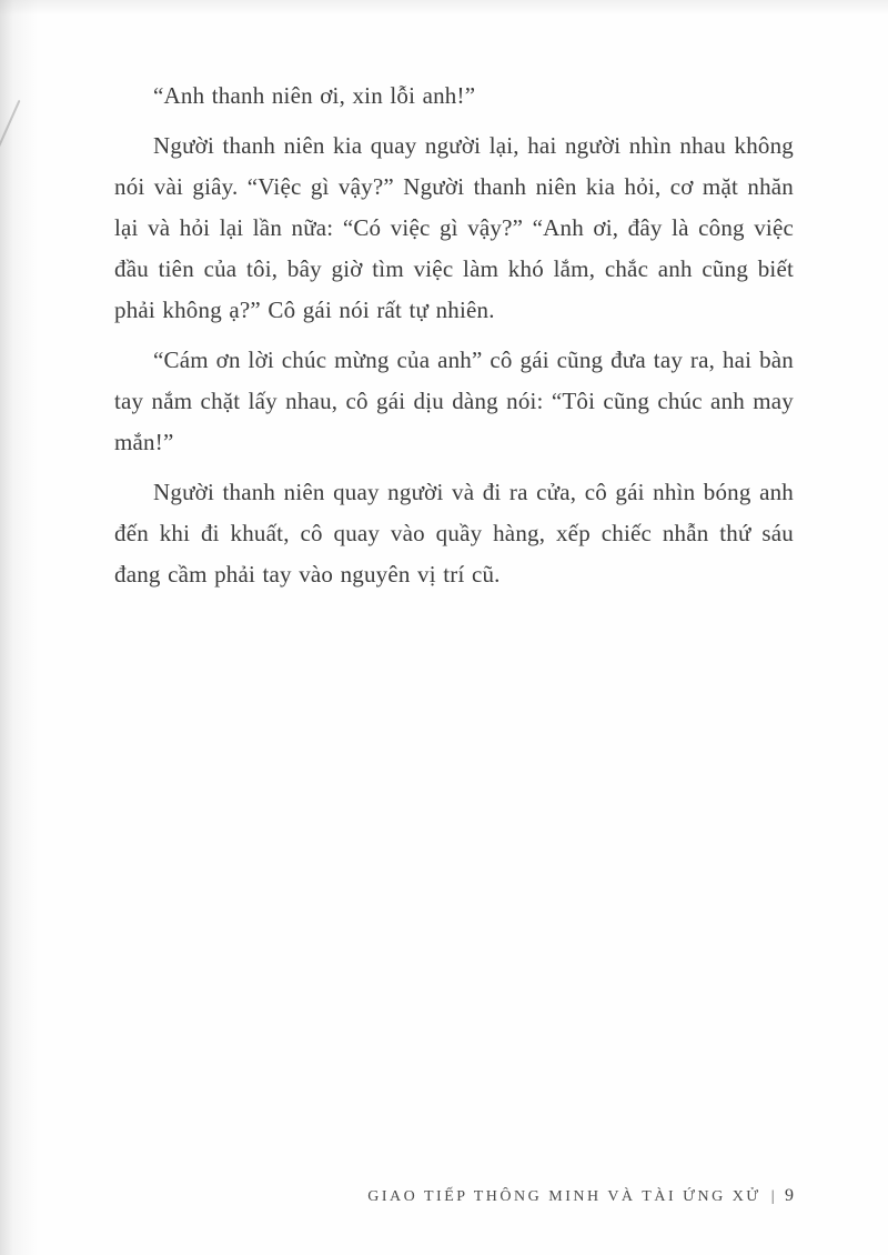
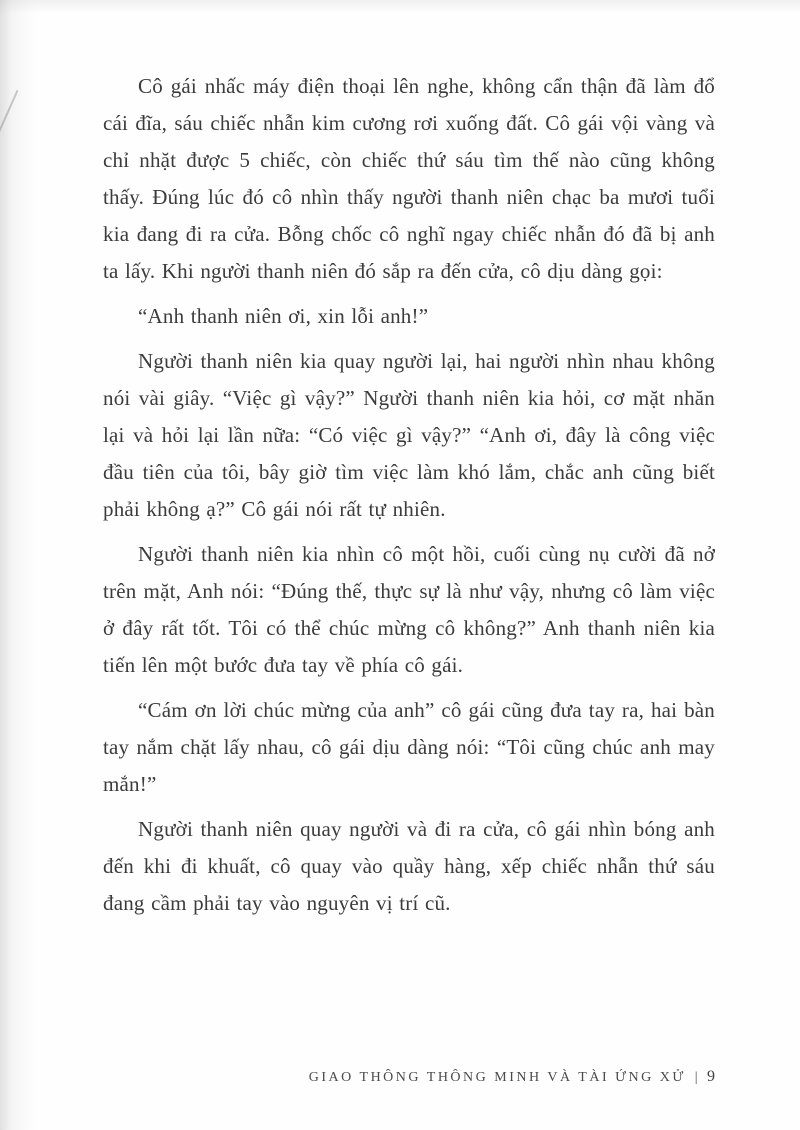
+ Cô gái nhấc máy điện thoại lên nghe, không cẩn thận đã làm đổ cái đĩa, sáu chiếc nhẫn kim cương rơi xuống đất. Cô gái vội vàng và chỉ nhặt được 5 chiếc, còn chiếc thứ sáu tìm thế nào cũng không thấy. Đúng lúc đó cô nhìn thấy người thanh niên chạc ba mươi tuổi kia đang đi ra cửa. Bỗng chốc cô nghĩ ngay chiếc nhẫn đó đã bị anh ta lấy. Khi người thanh niên đó sắp ra đến cửa, cô dịu dàng gọi:
  “Anh thanh niên ơi, xin lỗi anh!”
  Người thanh niên kia quay người lại, hai người nhìn nhau không nói vài giây. “Việc gì vậy?” Người thanh niên kia hỏi, cơ mặt nhăn lại và hỏi lại lần nữa: “Có việc gì vậy?” “Anh ơi, đây là công việc đầu tiên của tôi, bây giờ tìm việc làm khó lắm, chắc anh cũng biết phải không ạ?” Cô gái nói rất tự nhiên.
+ Người thanh niên kia nhìn cô một hồi, cuối cùng nụ cười đã nở trên mặt, Anh nói: “Đúng thế, thực sự là như vậy, nhưng cô làm việc ở đây rất tốt. Tôi có thể chúc mừng cô không?” Anh thanh niên kia tiến lên một bước đưa tay về phía cô gái.
  “Cám ơn lời chúc mừng của anh” cô gái cũng đưa tay ra, hai bàn tay nắm chặt lấy nhau, cô gái dịu dàng nói: “Tôi cũng chúc anh may mắn!”
  Người thanh niên quay người và đi ra cửa, cô gái nhìn bóng anh đến khi đi khuất, cô quay vào quầy hàng, xếp chiếc nhẫn thứ sáu đang cầm phải tay vào nguyên vị trí cũ.
- GIAO TIẾP THÔNG MINH VÀ TÀI ỨNG XỬ | 9
+ GIAO THÔNG THÔNG MINH VÀ TÀI ỨNG XỬ | 9
